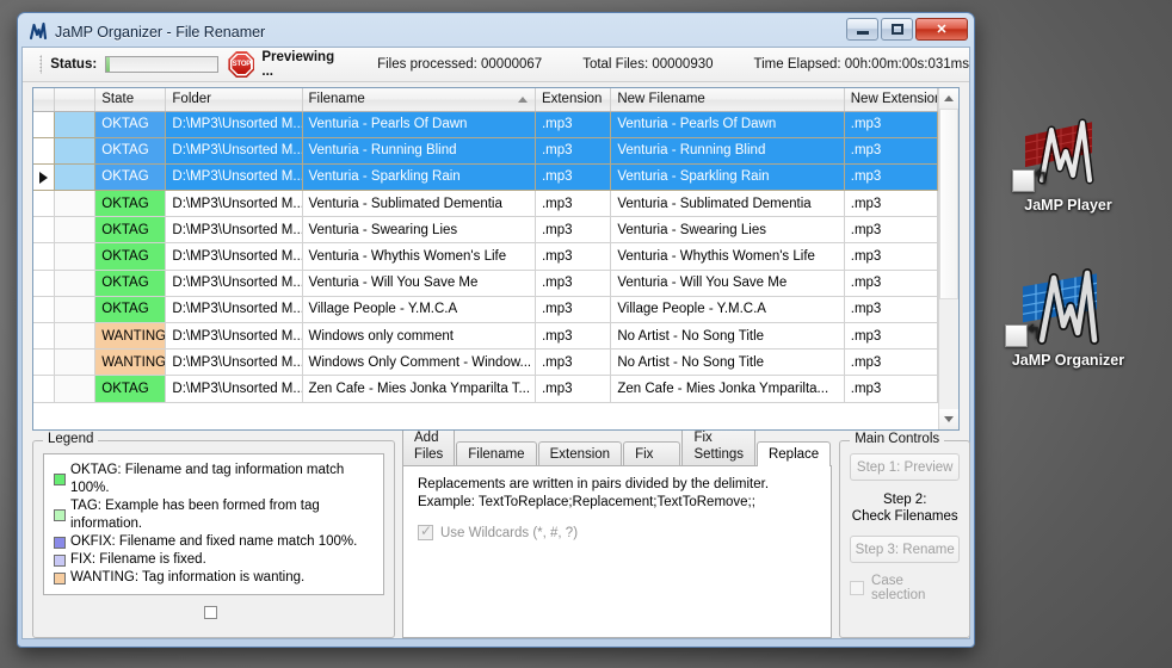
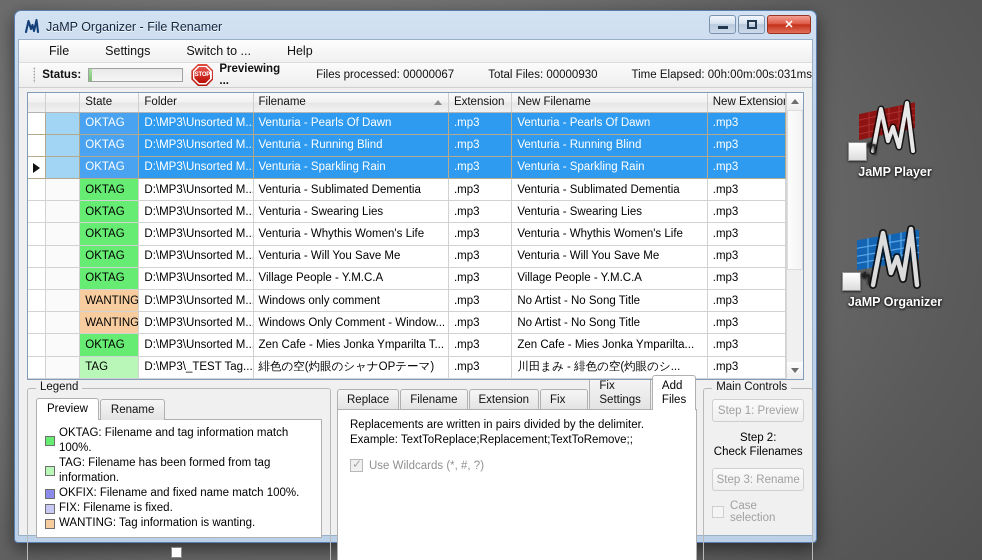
  JaMP Player
  JaMP Organizer
  JaMP Organizer - File Renamer
  ✕
+ File
+ Settings
+ Switch to ...
+ Help
  Status:
  Previewing ...
  Files processed: 00000067
  Total Files: 00000930
  Time Elapsed: 00h:00m:00s:031ms
  		State	Folder	Filename	Extension	New Filename	New Extensio
  		OKTAG	D:\MP3\Unsorted M..	Venturia - Pearls Of Dawn	.mp3	Venturia - Pearls Of Dawn	.mp3
  		OKTAG	D:\MP3\Unsorted M..	Venturia - Running Blind	.mp3	Venturia - Running Blind	.mp3
  		OKTAG	D:\MP3\Unsorted M..	Venturia - Sparkling Rain	.mp3	Venturia - Sparkling Rain	.mp3
  		OKTAG	D:\MP3\Unsorted M..	Venturia - Sublimated Dementia	.mp3	Venturia - Sublimated Dementia	.mp3
  		OKTAG	D:\MP3\Unsorted M..	Venturia - Swearing Lies	.mp3	Venturia - Swearing Lies	.mp3
  		OKTAG	D:\MP3\Unsorted M..	Venturia - Whythis Women's Life	.mp3	Venturia - Whythis Women's Life	.mp3
  		OKTAG	D:\MP3\Unsorted M..	Venturia - Will You Save Me	.mp3	Venturia - Will You Save Me	.mp3
  		OKTAG	D:\MP3\Unsorted M..	Village People - Y.M.C.A	.mp3	Village People - Y.M.C.A	.mp3
  		WANTING	D:\MP3\Unsorted M..	Windows only comment	.mp3	No Artist - No Song Title	.mp3
  		WANTING	D:\MP3\Unsorted M..	Windows Only Comment - Window...	.mp3	No Artist - No Song Title	.mp3
  		OKTAG	D:\MP3\Unsorted M..	Zen Cafe - Mies Jonka Ymparilta T...	.mp3	Zen Cafe - Mies Jonka Ymparilta...	.mp3
+ 		TAG	D:\MP3\_TEST Tag...	緋色の空(灼眼のシャナOPテーマ)	.mp3	川田まみ - 緋色の空(灼眼のシ...	.mp3
  Legend
+ Preview
+ Rename
  OKTAG: Filename and tag information match 100%.
- TAG: Example has been formed from tag information.
+ TAG: Filename has been formed from tag information.
  OKFIX: Filename and fixed name match 100%.
  FIX: Filename is fixed.
  WANTING: Tag information is wanting.
- Add Files
+ Replace
  Filename
  Extension
  Fix
  Fix Settings
- Replace
+ Add Files
  Replacements are written in pairs divided by the delimiter.
  Example: TextToReplace;Replacement;TextToRemove;;
  Use Wildcards (*, #, ?)
  Main Controls
  Step 1: Preview
  Step 2:
  Check Filenames
  Step 3: Rename
  Case selection
